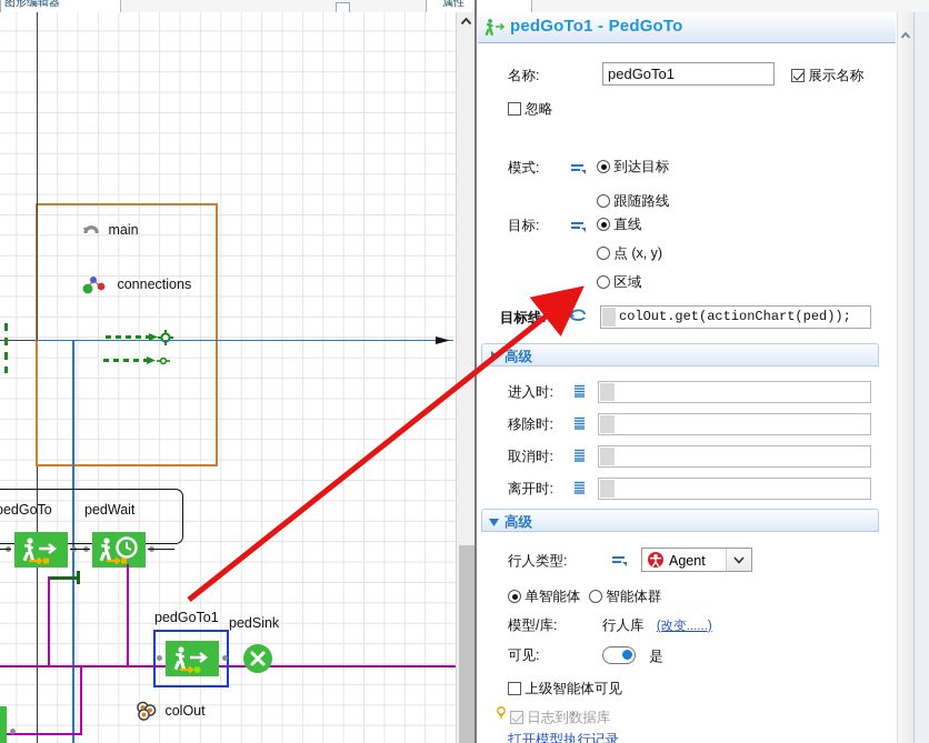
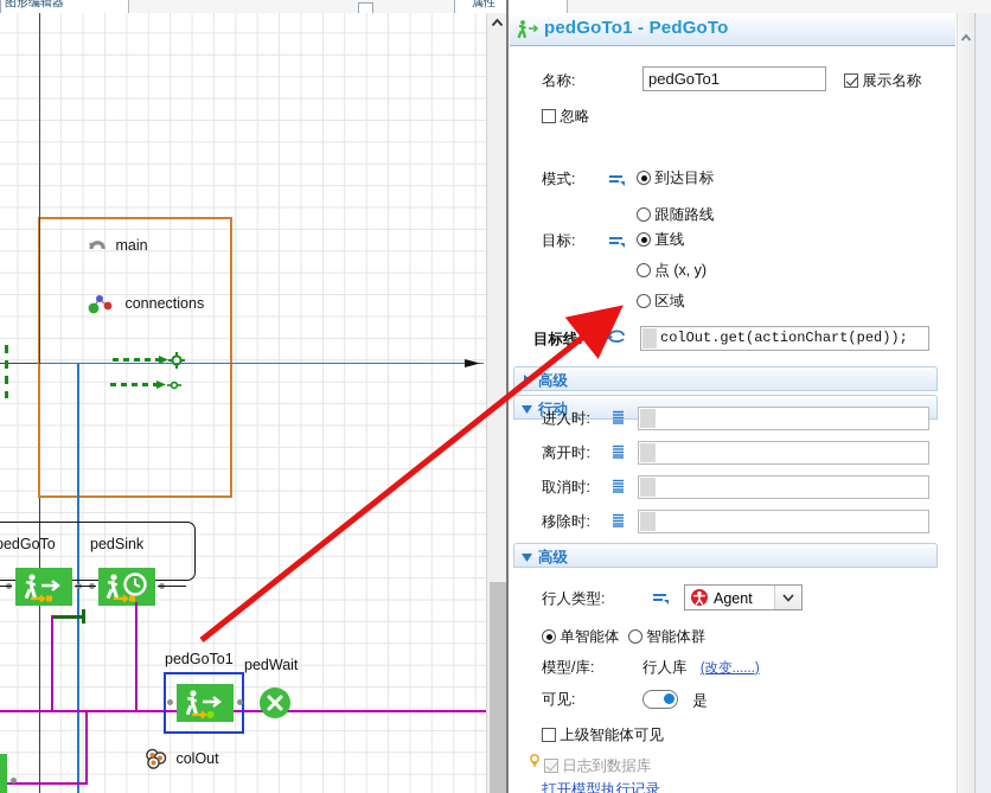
  图形编辑器
  属性
  main
  connections
  edGoTo
- pedWait
+ pedSink
  pedGoTo1
- pedSink
+ pedWait
  colOut
  pedGoTo1 - PedGoTo
  名称:
  pedGoTo1
  展示名称
  忽略
  模式:
  到达目标
  跟随路线
  目标:
  直线
  点 (x, y)
  区域
  目标线
  colOut.get(actionChart(ped));
  高级
+ 行动
  进入时:
- 移除时:
+ 离开时:
  取消时:
- 离开时:
+ 移除时:
  高级
  行人类型:
  Agent
  单智能体
  智能体群
  模型/库:
  行人库 (改变......)
  可见:
  是
  上级智能体可见
  日志到数据库
  打开模型执行记录
